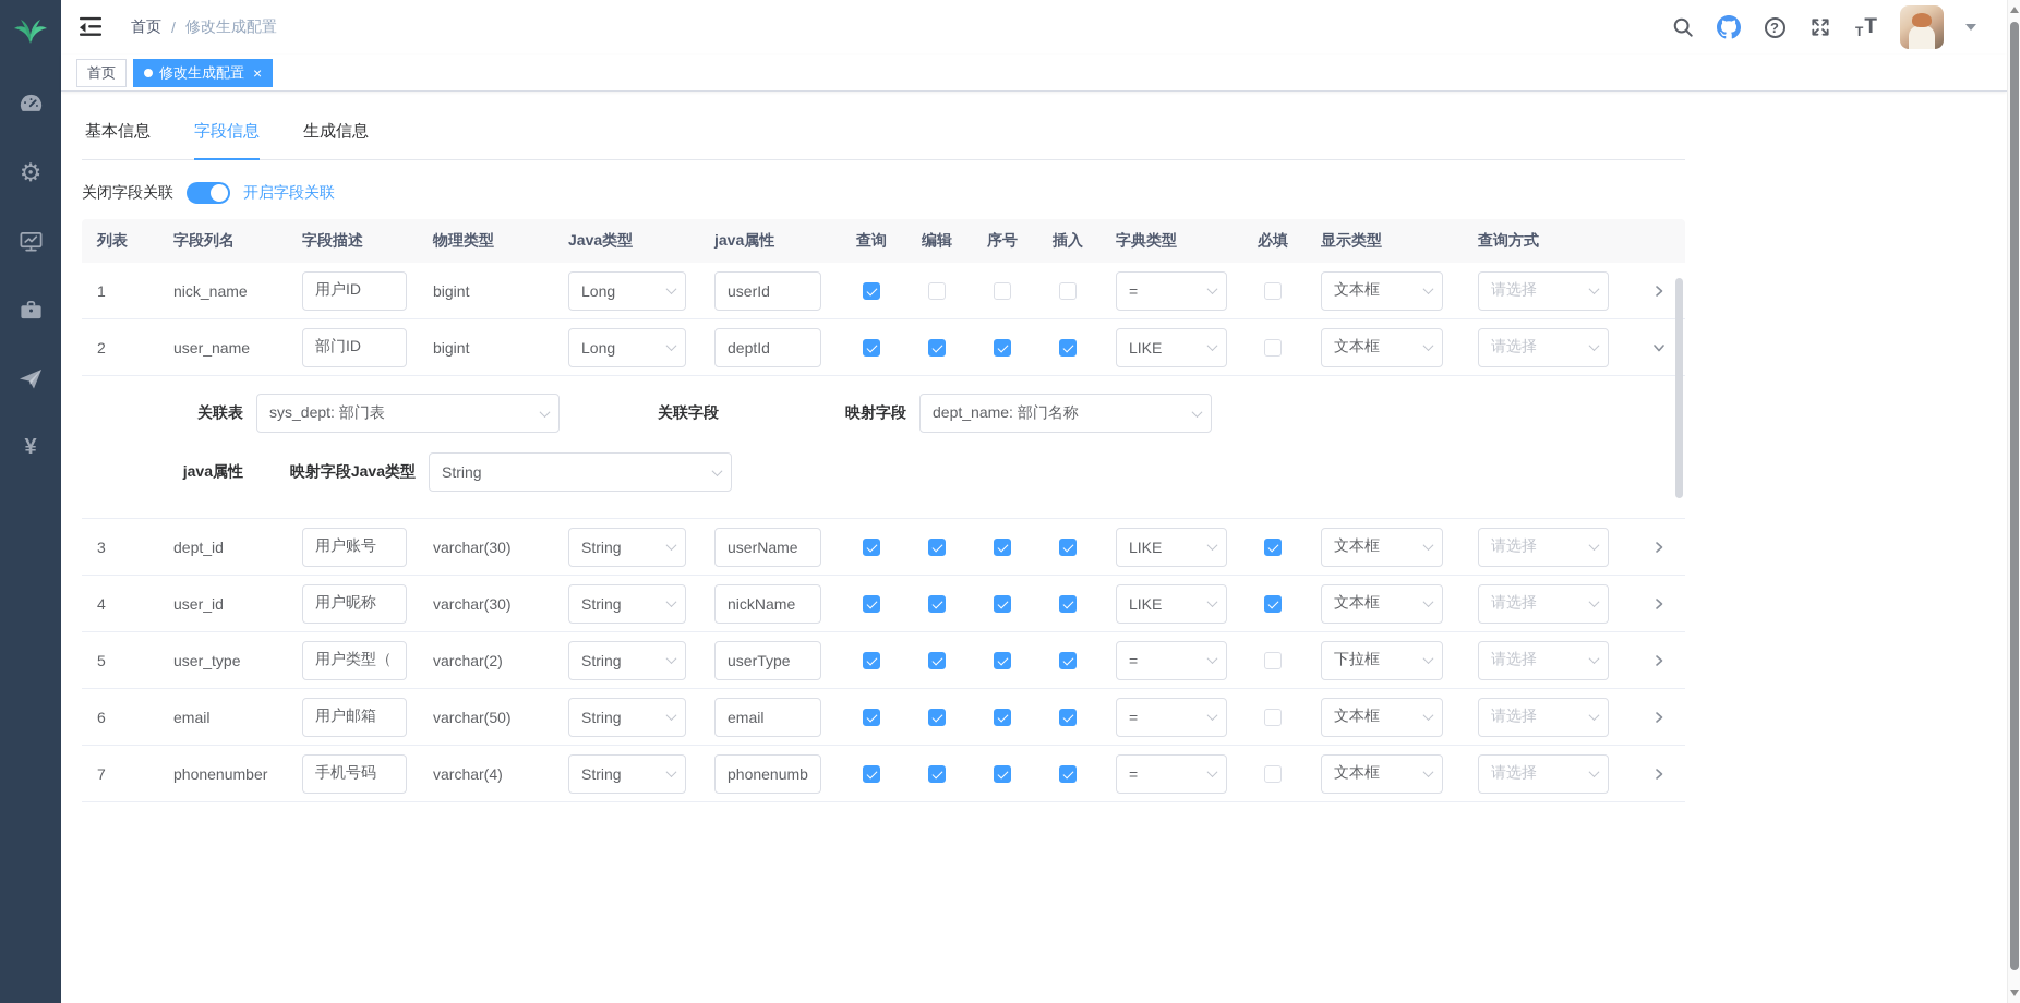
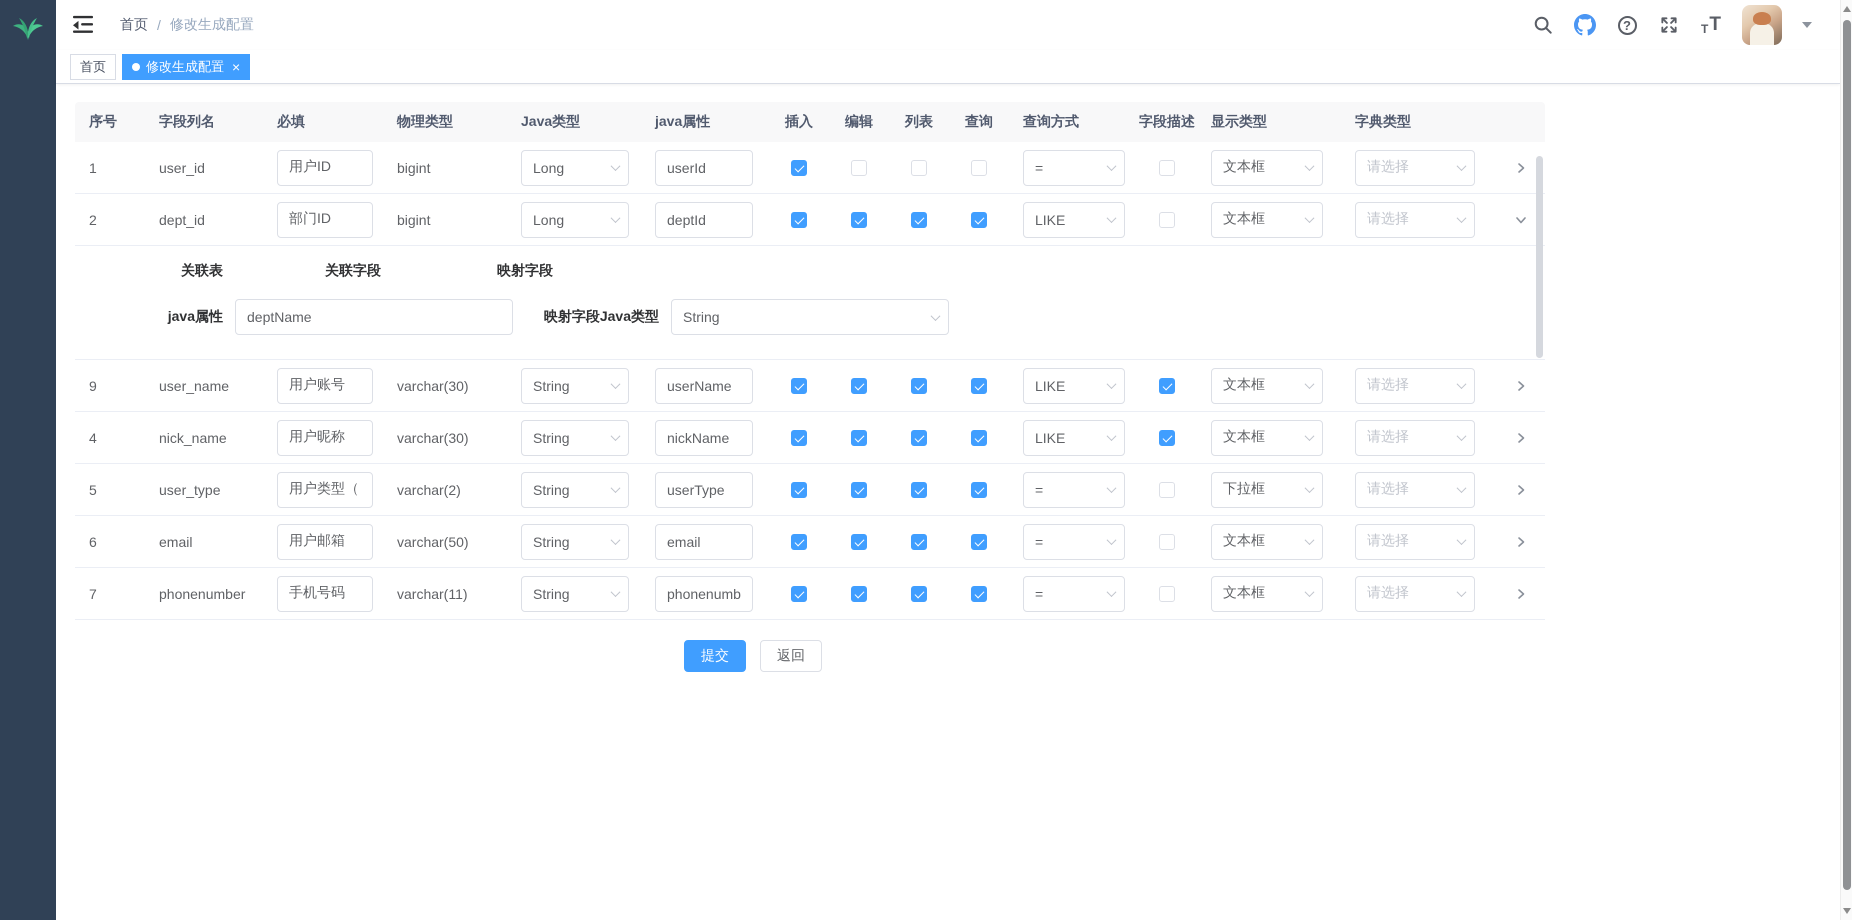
- ⚙
- ¥
  首页
  /
  修改生成配置
  首页
  修改生成配置
  ×
- 基本信息
- 字段信息
- 生成信息
- 关闭字段关联
- 开启字段关联
- 列表
+ 序号
  字段列名
- 字段描述
+ 必填
  物理类型
  Java类型
  java属性
- 查询
+ 插入
  编辑
- 序号
+ 列表
- 插入
+ 查询
- 字典类型
+ 查询方式
- 必填
+ 字段描述
  显示类型
- 查询方式
+ 字典类型
  1
- nick_name
+ user_id
  用户ID
  bigint
  Long
  userId
  =
  文本框
  请选择
  2
- user_name
+ dept_id
  部门ID
  bigint
  Long
  deptId
  LIKE
  文本框
  请选择
  关联表
- sys_dept: 部门表
  关联字段
  映射字段
- dept_name: 部门名称
  java属性
+ deptName
  映射字段Java类型
  String
- 3
+ 9
- dept_id
+ user_name
  用户账号
  varchar(30)
  String
  userName
  LIKE
  文本框
  请选择
  4
- user_id
+ nick_name
  用户昵称
  varchar(30)
  String
  nickName
  LIKE
  文本框
  请选择
  5
  user_type
  用户类型（
  varchar(2)
  String
  userType
  =
  下拉框
  请选择
  6
  email
  用户邮箱
  varchar(50)
  String
  email
  =
  文本框
  请选择
  7
  phonenumber
  手机号码
- varchar(4)
+ varchar(11)
  String
  phonenumb
  =
  文本框
  请选择
+ 提交
+ 返回
